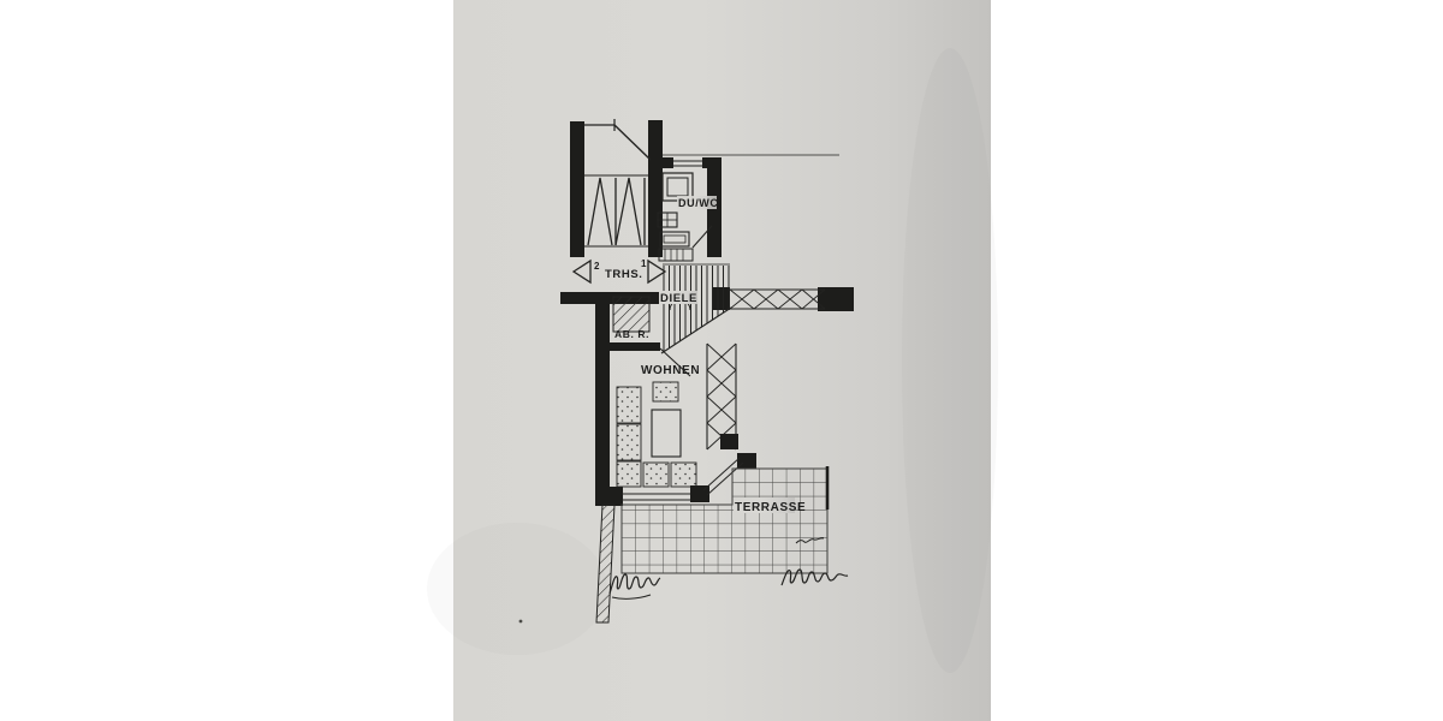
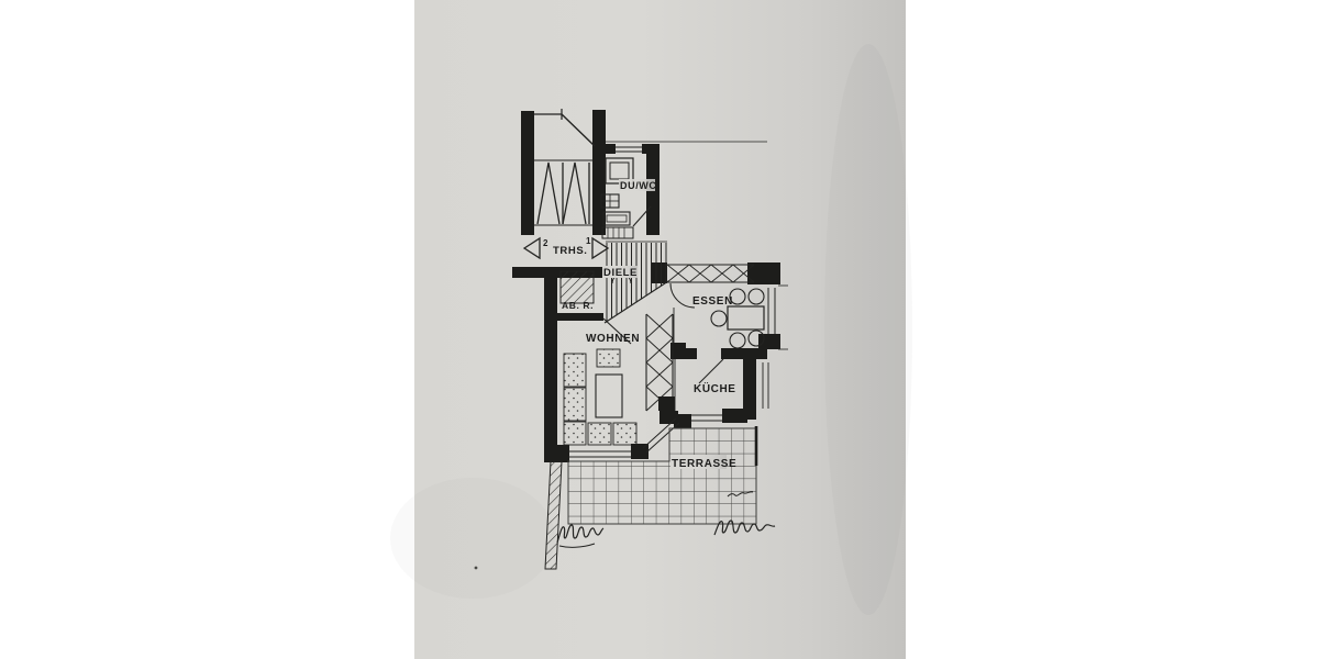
  2
  TRHS.
  1
  AB. R.
  DU/WC
+ ESSEN
+ KÜCHE
  DIELE
  WOHNEN
  TERRASSE
